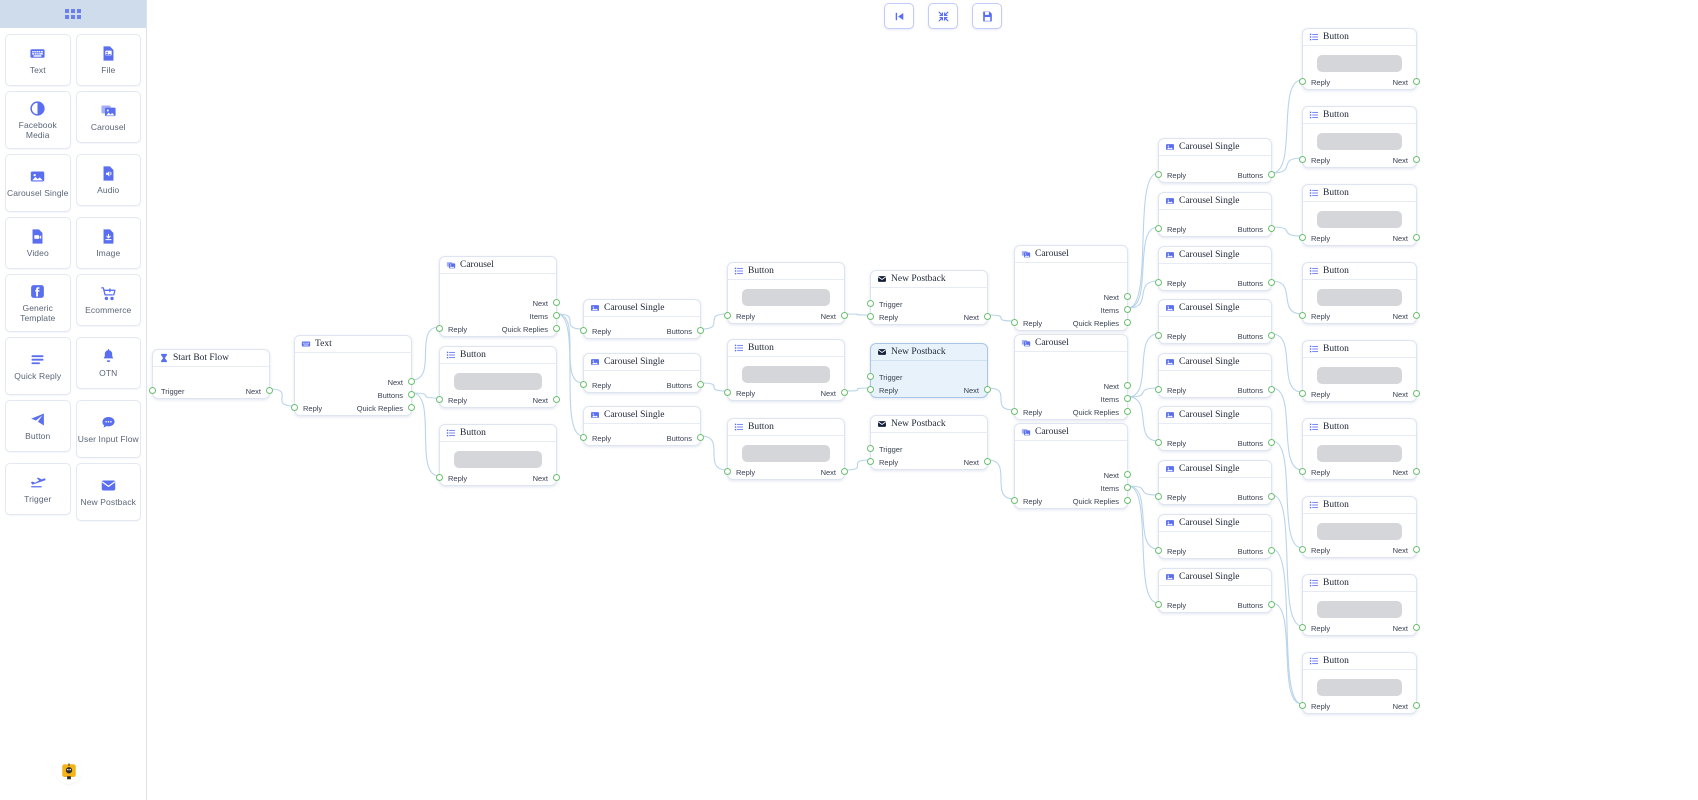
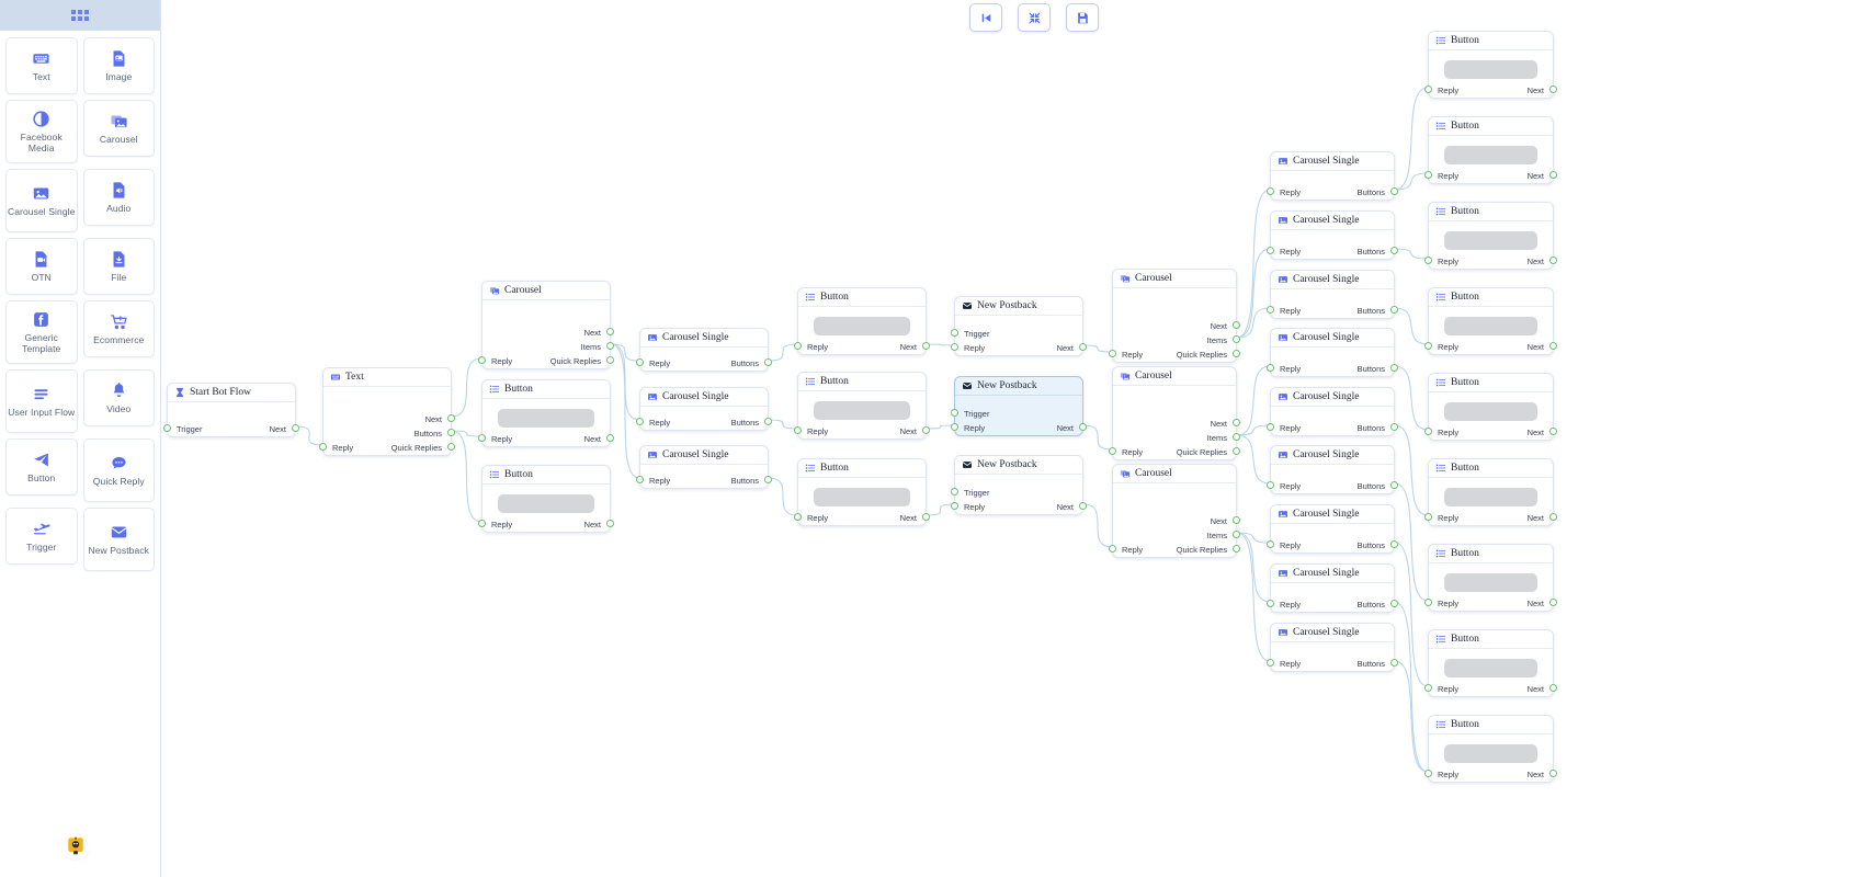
  Text
- File
+ Image
  Facebook Media
  Carousel
  Carousel Single
  Audio
- Video
+ OTN
- Image
+ File
  Generic Template
  Ecommerce
- Quick Reply
+ User Input Flow
- OTN
+ Video
  Button
- User Input Flow
+ Quick Reply
  Trigger
  New Postback
  Start Bot Flow
  Trigger
  Next
  Text
  Reply
  Next
  Buttons
  Quick Replies
  Carousel
  Reply
  Next
  Items
  Quick Replies
  Button
  Reply
  Next
  Button
  Reply
  Next
  Carousel Single
  Reply
  Buttons
  Carousel Single
  Reply
  Buttons
  Carousel Single
  Reply
  Buttons
  Button
  Reply
  Next
  Button
  Reply
  Next
  Button
  Reply
  Next
  New Postback
  Trigger
  Reply
  Next
  New Postback
  Trigger
  Reply
  Next
  New Postback
  Trigger
  Reply
  Next
  Carousel
  Reply
  Next
  Items
  Quick Replies
  Carousel
  Reply
  Next
  Items
  Quick Replies
  Carousel
  Reply
  Next
  Items
  Quick Replies
  Carousel Single
  Reply
  Buttons
  Carousel Single
  Reply
  Buttons
  Carousel Single
  Reply
  Buttons
  Carousel Single
  Reply
  Buttons
  Carousel Single
  Reply
  Buttons
  Carousel Single
  Reply
  Buttons
  Carousel Single
  Reply
  Buttons
  Carousel Single
  Reply
  Buttons
  Carousel Single
  Reply
  Buttons
  Button
  Reply
  Next
  Button
  Reply
  Next
  Button
  Reply
  Next
  Button
  Reply
  Next
  Button
  Reply
  Next
  Button
  Reply
  Next
  Button
  Reply
  Next
  Button
  Reply
  Next
  Button
  Reply
  Next
